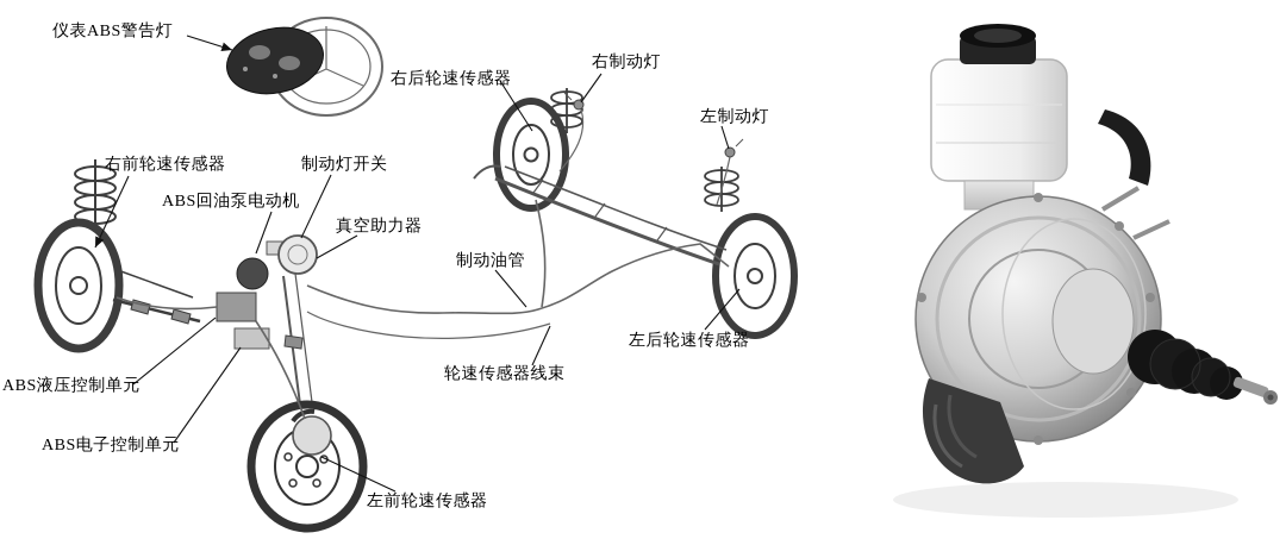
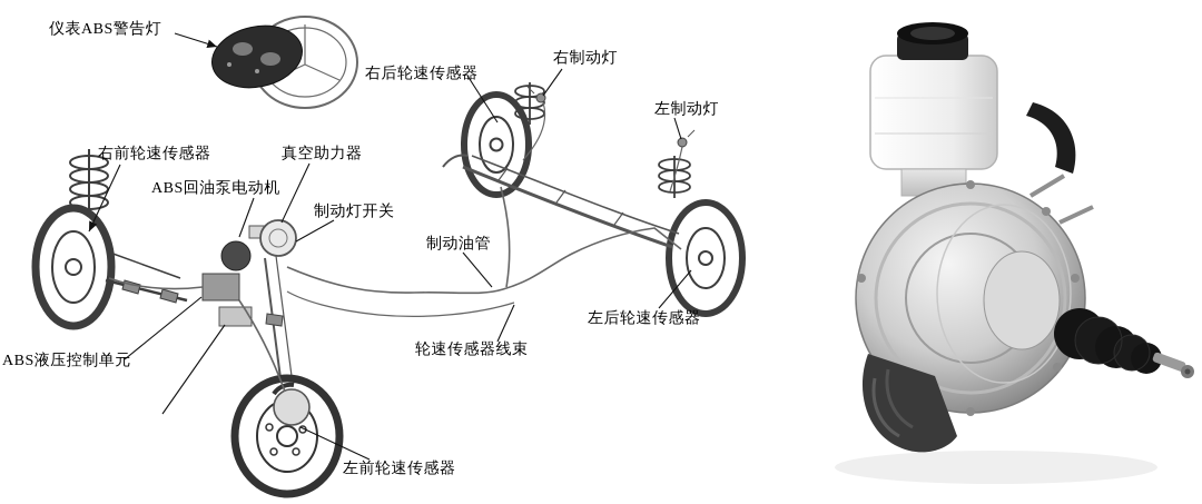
  仪表ABS警告灯
  右后轮速传感器
  右制动灯
  左制动灯
  右前轮速传感器
- 制动灯开关
+ 真空助力器
  ABS回油泵电动机
- 真空助力器
+ 制动灯开关
  制动油管
  左后轮速传感器
  ABS液压控制单元
  轮速传感器线束
- ABS电子控制单元
  左前轮速传感器
